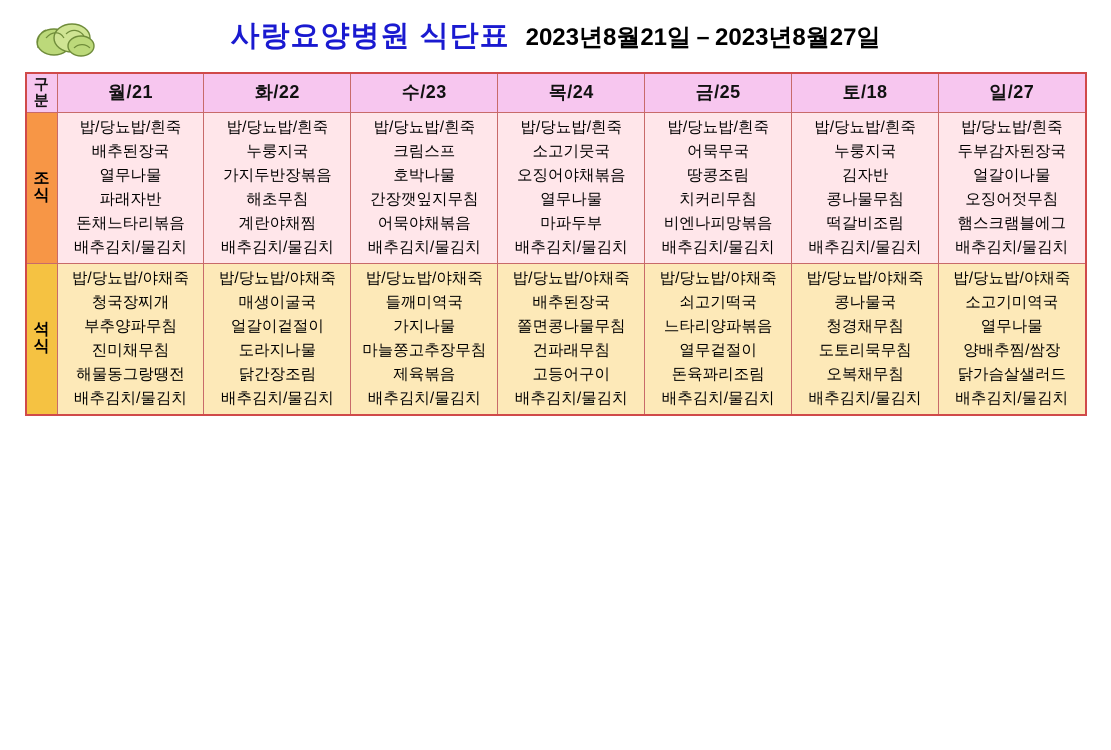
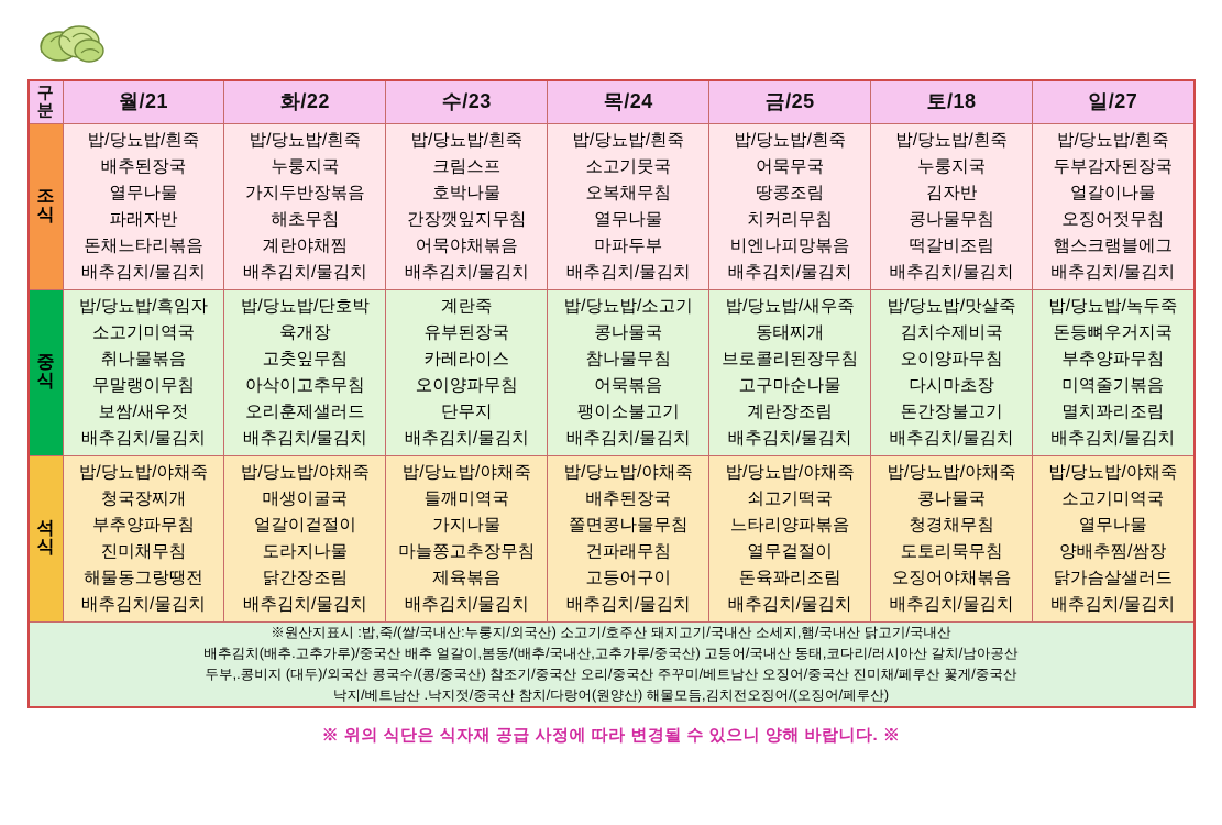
- 사랑요양병원 식단표
- 2023년8월21일－2023년8월27일
  구분	월/21	화/22	수/23	목/24	금/25	토/18	일/27
- 조식	밥/당뇨밥/흰죽 배추된장국 열무나물 파래자반 돈채느타리볶음 배추김치/물김치	밥/당뇨밥/흰죽 누룽지국 가지두반장볶음 해초무침 계란야채찜 배추김치/물김치	밥/당뇨밥/흰죽 크림스프 호박나물 간장깻잎지무침 어묵야채볶음 배추김치/물김치	밥/당뇨밥/흰죽 소고기뭇국 오징어야채볶음 열무나물 마파두부 배추김치/물김치	밥/당뇨밥/흰죽 어묵무국 땅콩조림 치커리무침 비엔나피망볶음 배추김치/물김치	밥/당뇨밥/흰죽 누룽지국 김자반 콩나물무침 떡갈비조림 배추김치/물김치	밥/당뇨밥/흰죽 두부감자된장국 얼갈이나물 오징어젓무침 햄스크램블에그 배추김치/물김치
+ 조식	밥/당뇨밥/흰죽 배추된장국 열무나물 파래자반 돈채느타리볶음 배추김치/물김치	밥/당뇨밥/흰죽 누룽지국 가지두반장볶음 해초무침 계란야채찜 배추김치/물김치	밥/당뇨밥/흰죽 크림스프 호박나물 간장깻잎지무침 어묵야채볶음 배추김치/물김치	밥/당뇨밥/흰죽 소고기뭇국 오복채무침 열무나물 마파두부 배추김치/물김치	밥/당뇨밥/흰죽 어묵무국 땅콩조림 치커리무침 비엔나피망볶음 배추김치/물김치	밥/당뇨밥/흰죽 누룽지국 김자반 콩나물무침 떡갈비조림 배추김치/물김치	밥/당뇨밥/흰죽 두부감자된장국 얼갈이나물 오징어젓무침 햄스크램블에그 배추김치/물김치
+ 중식	밥/당뇨밥/흑임자 소고기미역국 취나물볶음 무말랭이무침 보쌈/새우젓 배추김치/물김치	밥/당뇨밥/단호박 육개장 고춧잎무침 아삭이고추무침 오리훈제샐러드 배추김치/물김치	계란죽 유부된장국 카레라이스 오이양파무침 단무지 배추김치/물김치	밥/당뇨밥/소고기 콩나물국 참나물무침 어묵볶음 팽이소불고기 배추김치/물김치	밥/당뇨밥/새우죽 동태찌개 브로콜리된장무침 고구마순나물 계란장조림 배추김치/물김치	밥/당뇨밥/맛살죽 김치수제비국 오이양파무침 다시마초장 돈간장불고기 배추김치/물김치	밥/당뇨밥/녹두죽 돈등뼈우거지국 부추양파무침 미역줄기볶음 멸치꽈리조림 배추김치/물김치
- 석식	밥/당뇨밥/야채죽 청국장찌개 부추양파무침 진미채무침 해물동그랑땡전 배추김치/물김치	밥/당뇨밥/야채죽 매생이굴국 얼갈이겉절이 도라지나물 닭간장조림 배추김치/물김치	밥/당뇨밥/야채죽 들깨미역국 가지나물 마늘쫑고추장무침 제육볶음 배추김치/물김치	밥/당뇨밥/야채죽 배추된장국 쫄면콩나물무침 건파래무침 고등어구이 배추김치/물김치	밥/당뇨밥/야채죽 쇠고기떡국 느타리양파볶음 열무겉절이 돈육꽈리조림 배추김치/물김치	밥/당뇨밥/야채죽 콩나물국 청경채무침 도토리묵무침 오복채무침 배추김치/물김치	밥/당뇨밥/야채죽 소고기미역국 열무나물 양배추찜/쌈장 닭가슴살샐러드 배추김치/물김치
+ 석식	밥/당뇨밥/야채죽 청국장찌개 부추양파무침 진미채무침 해물동그랑땡전 배추김치/물김치	밥/당뇨밥/야채죽 매생이굴국 얼갈이겉절이 도라지나물 닭간장조림 배추김치/물김치	밥/당뇨밥/야채죽 들깨미역국 가지나물 마늘쫑고추장무침 제육볶음 배추김치/물김치	밥/당뇨밥/야채죽 배추된장국 쫄면콩나물무침 건파래무침 고등어구이 배추김치/물김치	밥/당뇨밥/야채죽 쇠고기떡국 느타리양파볶음 열무겉절이 돈육꽈리조림 배추김치/물김치	밥/당뇨밥/야채죽 콩나물국 청경채무침 도토리묵무침 오징어야채볶음 배추김치/물김치	밥/당뇨밥/야채죽 소고기미역국 열무나물 양배추찜/쌈장 닭가슴살샐러드 배추김치/물김치
+ ※원산지표시 :밥,죽/(쌀/국내산:누룽지/외국산) 소고기/호주산 돼지고기/국내산 소세지,햄/국내산 닭고기/국내산 배추김치(배추.고추가루)/중국산 배추 얼갈이,봄동/(배추/국내산,고추가루/중국산) 고등어/국내산 동태,코다리/러시아산 갈치/남아공산 두부,.콩비지 (대두)/외국산 콩국수/(콩/중국산) 참조기/중국산 오리/중국산 주꾸미/베트남산 오징어/중국산 진미채/페루산 꽃게/중국산 낙지/베트남산 .낙지젓/중국산 참치/다랑어(원양산) 해물모듬,김치전오징어/(오징어/페루산)
+ ※ 위의 식단은 식자재 공급 사정에 따라 변경될 수 있으니 양해 바랍니다. ※
